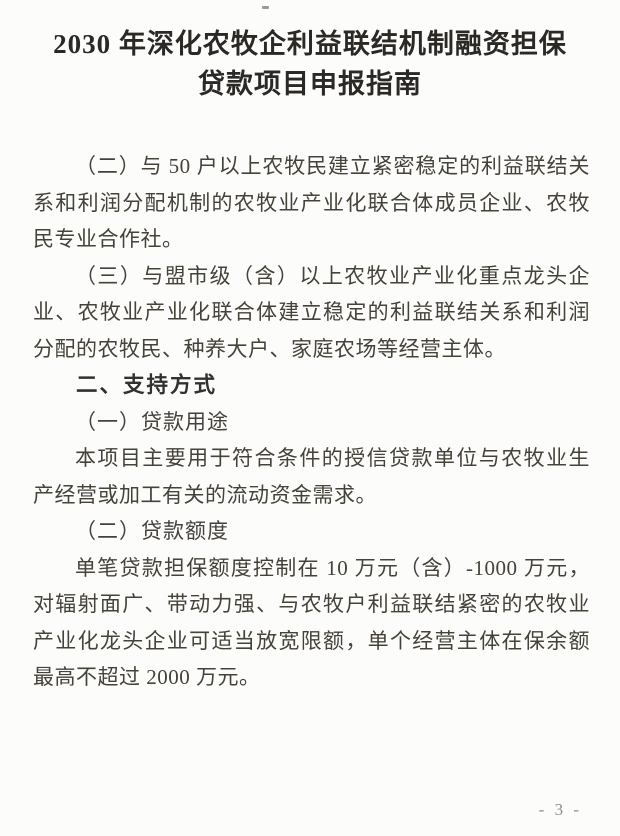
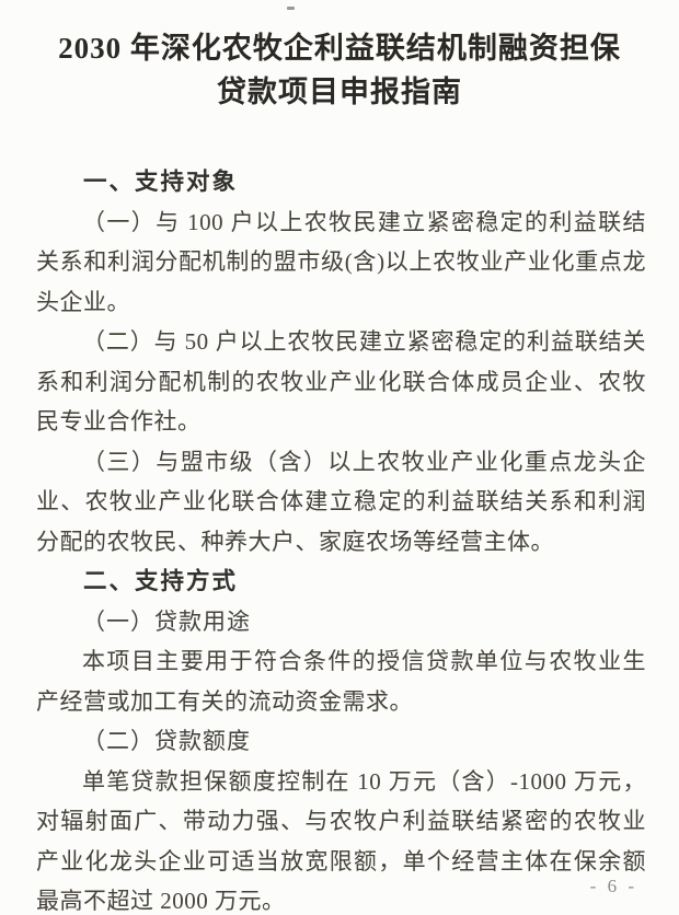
  2030 年深化农牧企利益联结机制融资担保
  贷款项目申报指南
+ 一、支持对象
+ （一）与 100 户以上农牧民建立紧密稳定的利益联结关系和利润分配机制的盟市级(含)以上农牧业产业化重点龙头企业。
  （二）与 50 户以上农牧民建立紧密稳定的利益联结关系和利润分配机制的农牧业产业化联合体成员企业、农牧民专业合作社。
  （三）与盟市级（含）以上农牧业产业化重点龙头企业、农牧业产业化联合体建立稳定的利益联结关系和利润分配的农牧民、种养大户、家庭农场等经营主体。
  二、支持方式
  （一）贷款用途
  本项目主要用于符合条件的授信贷款单位与农牧业生产经营或加工有关的流动资金需求。
  （二）贷款额度
  单笔贷款担保额度控制在 10 万元（含）-1000 万元，对辐射面广、带动力强、与农牧户利益联结紧密的农牧业产业化龙头企业可适当放宽限额，单个经营主体在保余额最高不超过 2000 万元。
- - 3 -
+ - 6 -
